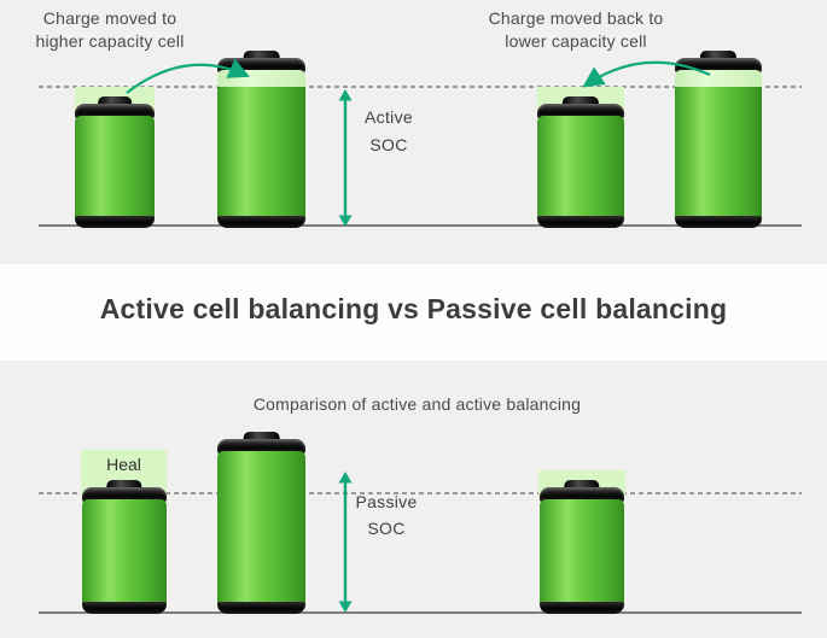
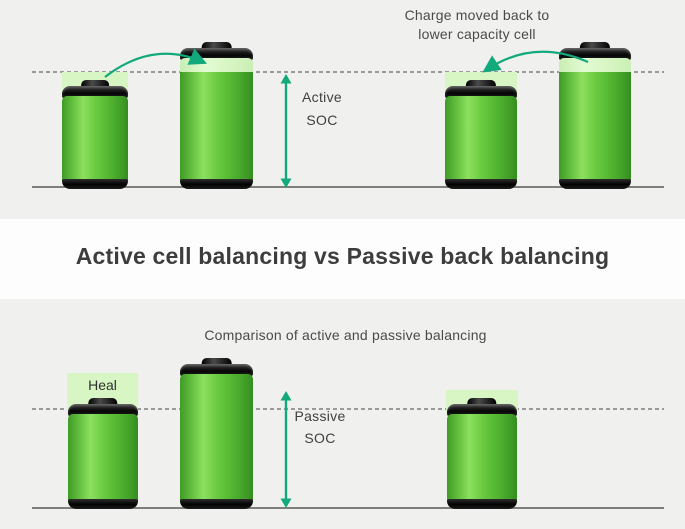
- Charge moved to
- higher capacity cell
  Charge moved back to
  lower capacity cell
  Active
  SOC
- Active cell balancing vs Passive cell balancing
+ Active cell balancing vs Passive back balancing
- Comparison of active and active balancing
+ Comparison of active and passive balancing
  Heal
  Passive
  SOC
